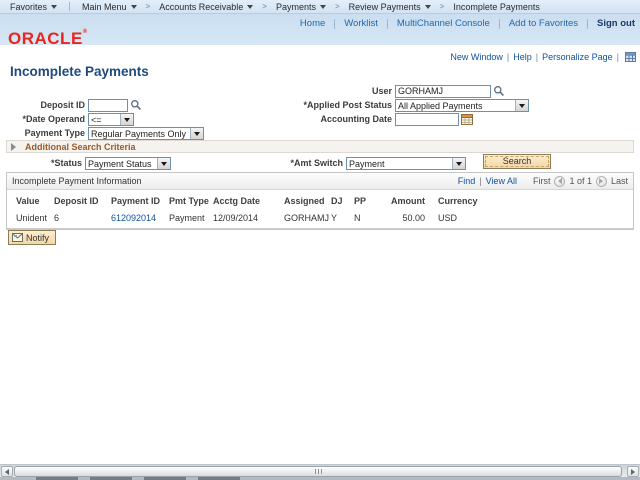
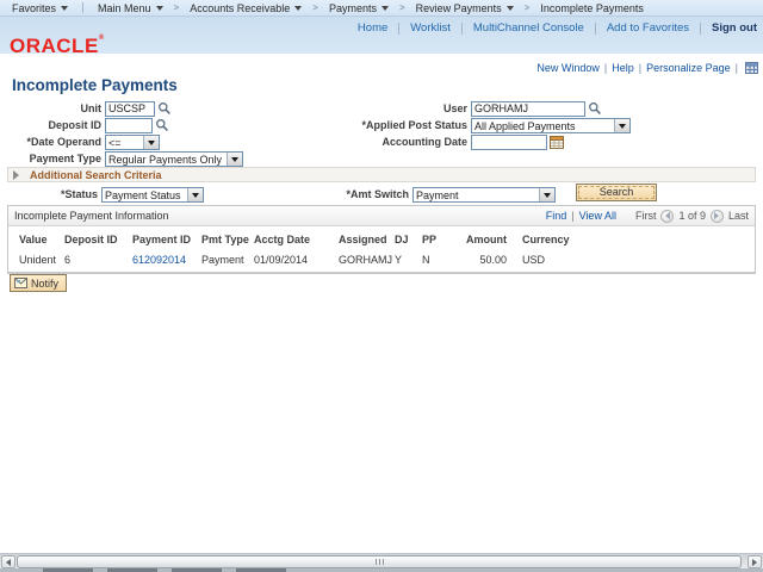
  Favorites
  Main Menu
  >
  Accounts Receivable
  >
  Payments
  >
  Review Payments
  >
  Incomplete Payments
  Home
  Worklist
  MultiChannel Console
  Add to Favorites
  Sign out
  ORACLE
  New Window
  |
  Help
  |
  Personalize Page
  |
  Incomplete Payments
+ Unit
+ USCSP
  User
  GORHAMJ
  Deposit ID
  *Applied Post Status
  All Applied Payments
  *Date Operand
  <=
  Accounting Date
  Payment Type
  Regular Payments Only
  Additional Search Criteria
  *Status
  Payment Status
  *Amt Switch
  Payment
  Search
  Incomplete Payment Information
  Find
  |
  View All
  First
- 1 of 1
+ 1 of 9
  Last
  Value	Deposit ID	Payment ID	Pmt Type	Acctg Date	Assigned	DJ	PP	Amount	Currency
- Unident	6	612092014	Payment	12/09/2014	GORHAMJ	Y	N	50.00	USD
+ Unident	6	612092014	Payment	01/09/2014	GORHAMJ	Y	N	50.00	USD
  Notify
